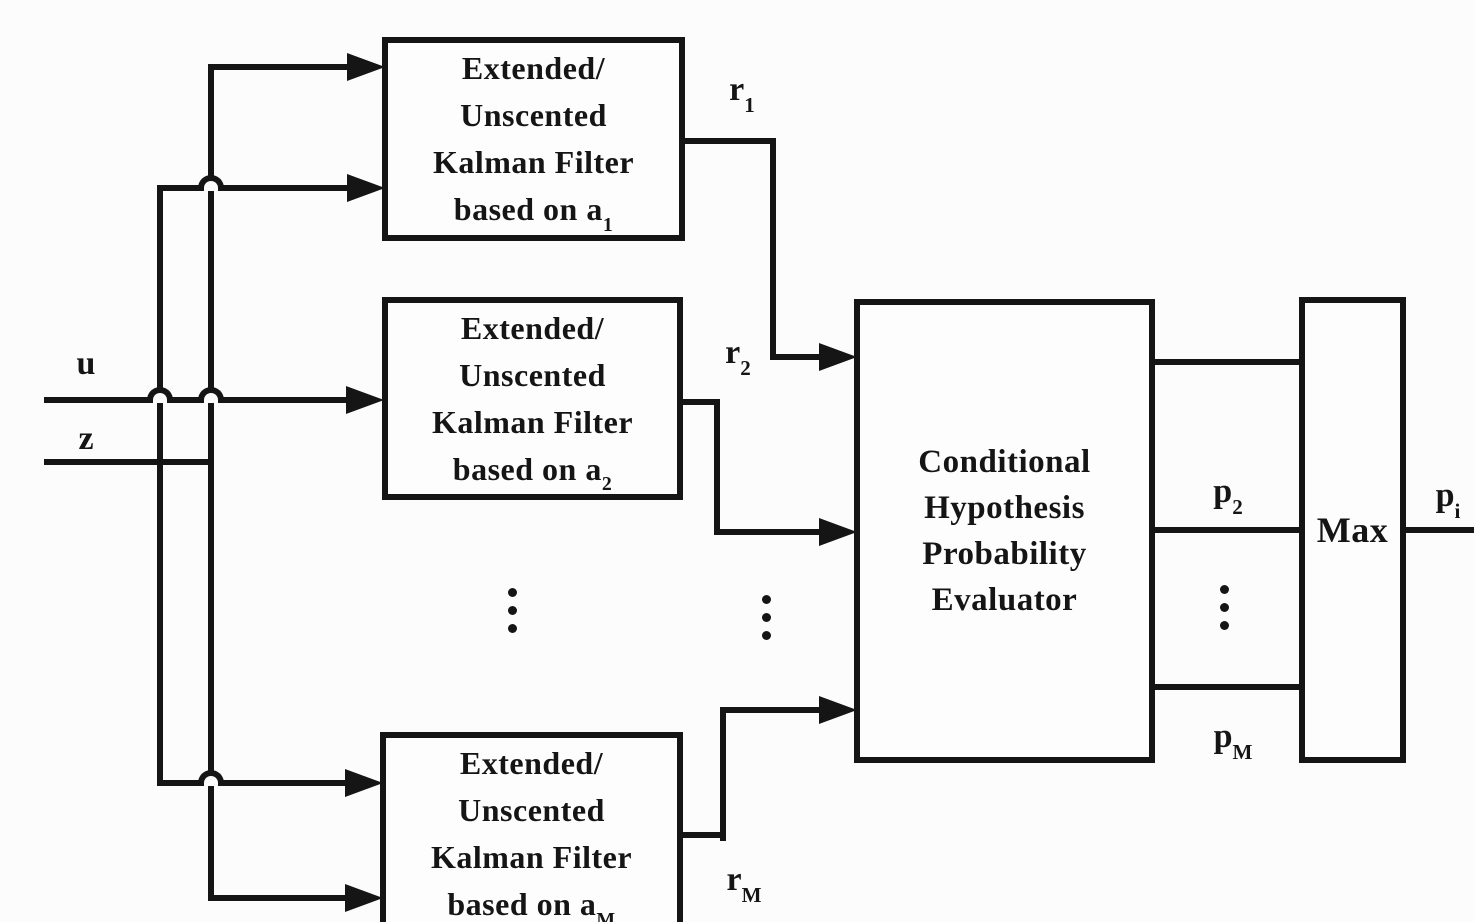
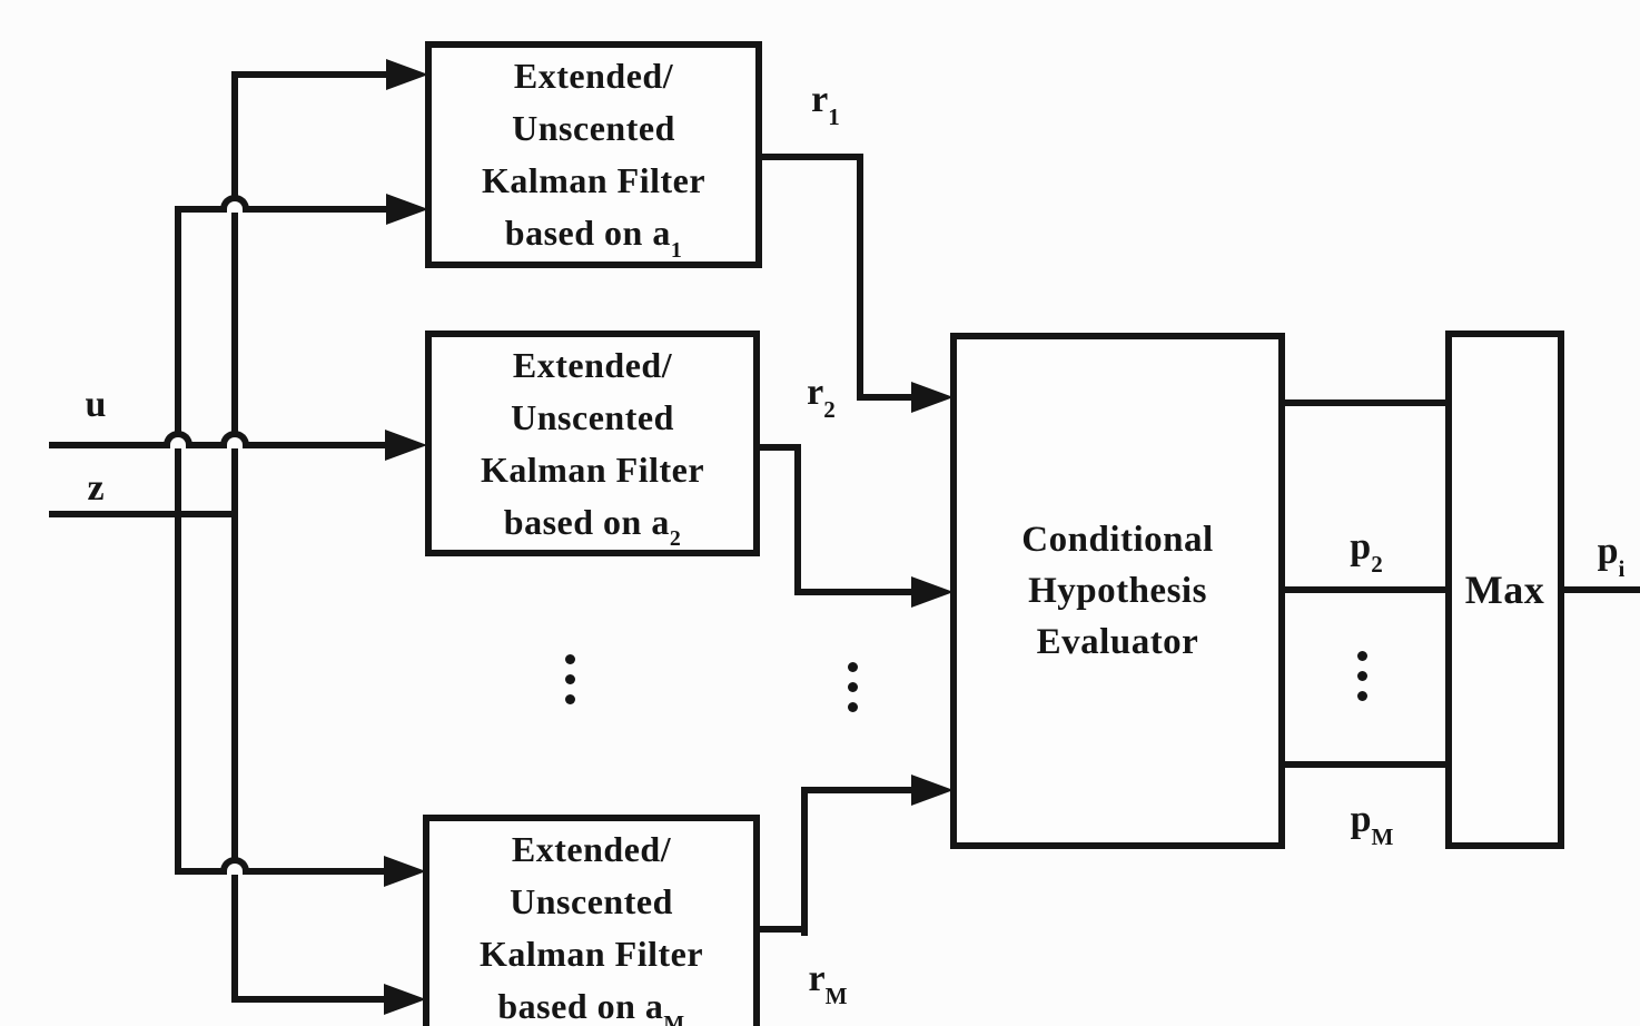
  Extended/
  Unscented
  Kalman Filter
  based on a1
  Extended/
  Unscented
  Kalman Filter
  based on a2
  Extended/
  Unscented
  Kalman Filter
  based on aM
  Conditional
  Hypothesis
- Probability
  Evaluator
  Max
  u
  z
  r1
  r2
  rM
  p2
  pM
  pi
